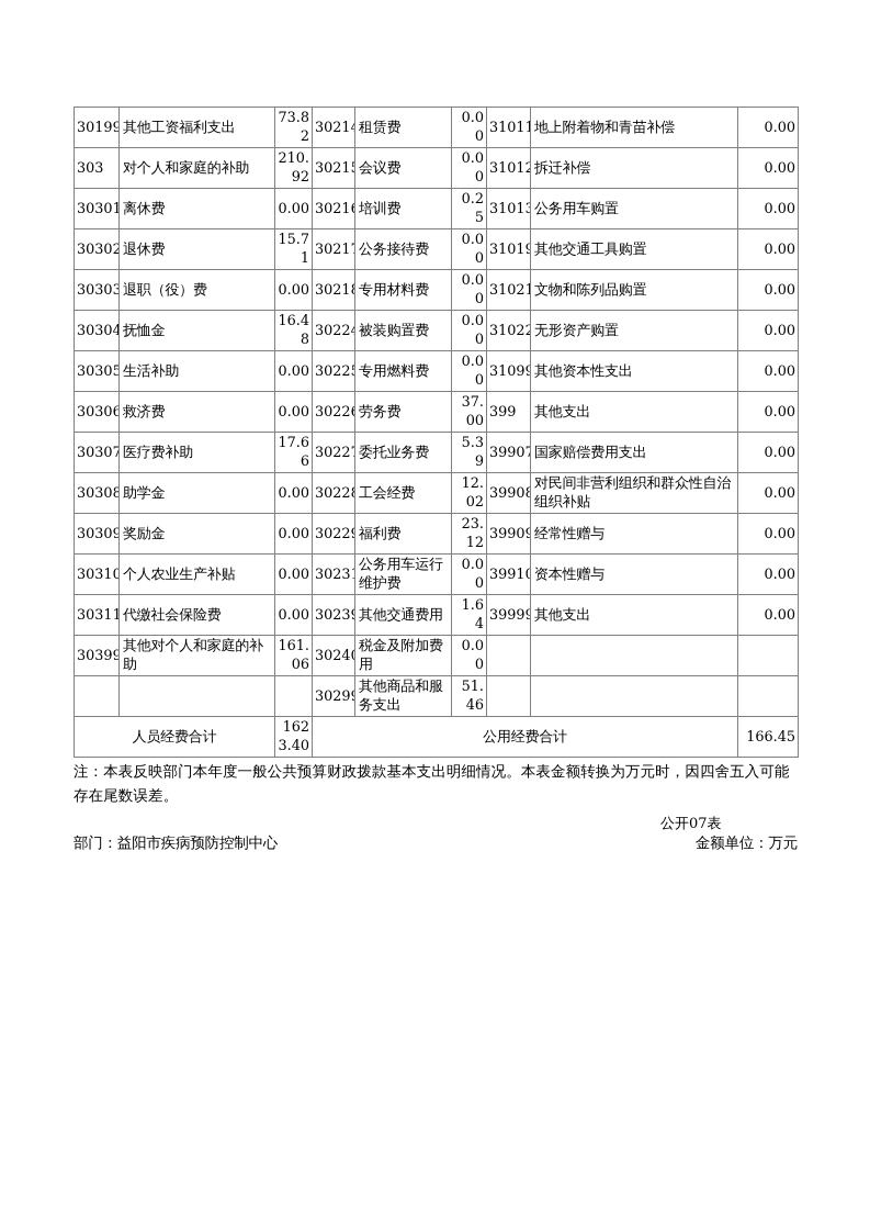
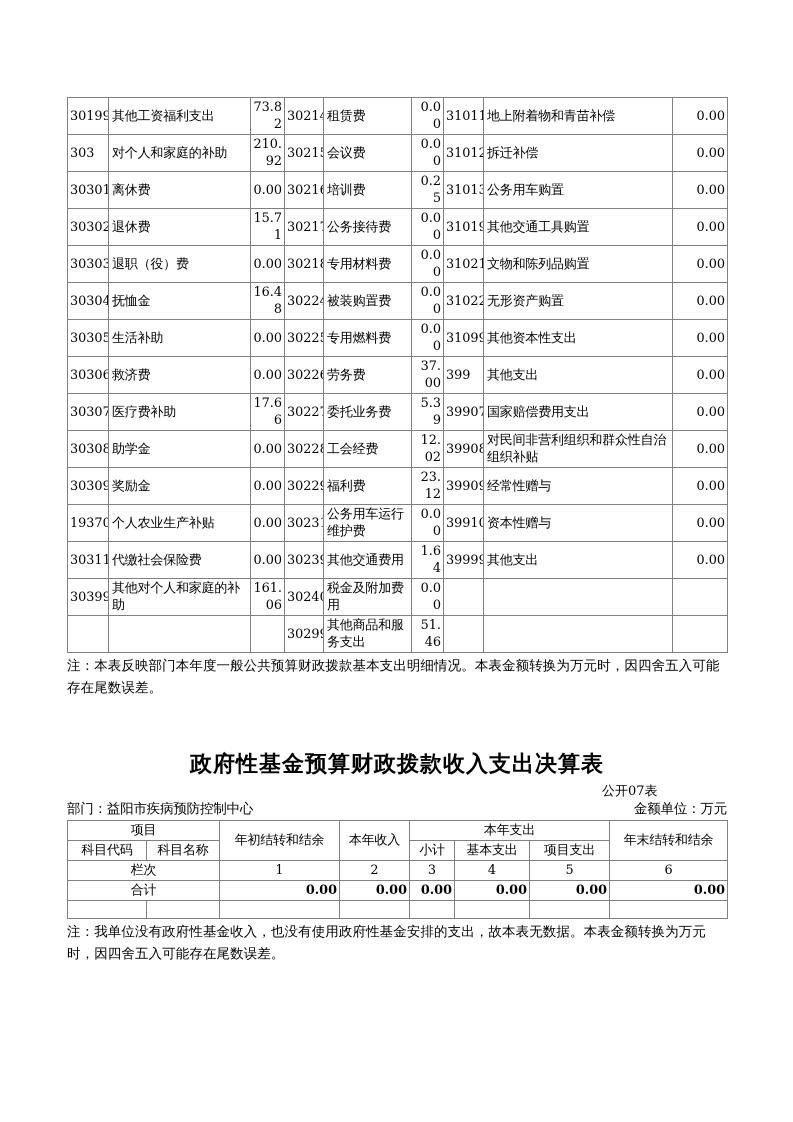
  30199	其他工资福利支出	73.82	3021	租赁费	0.00	31011	地上附着物和青苗补偿	0.00
  303	对个人和家庭的补助	210.92	3021	会议费	0.00	31012	拆迁补偿	0.00
  30301	离休费	0.00	3021	培训费	0.25	31013	公务用车购置	0.00
  30302	退休费	15.71	3021	公务接待费	0.00	31019	其他交通工具购置	0.00
  30303	退职（役）费	0.00	3021	专用材料费	0.00	31021	文物和陈列品购置	0.00
  30304	抚恤金	16.48	3022	被装购置费	0.00	31022	无形资产购置	0.00
  30305	生活补助	0.00	3022	专用燃料费	0.00	31099	其他资本性支出	0.00
  30306	救济费	0.00	3022	劳务费	37.00	399	其他支出	0.00
  30307	医疗费补助	17.66	3022	委托业务费	5.39	39907	国家赔偿费用支出	0.00
  30308	助学金	0.00	3022	工会经费	12.02	39908	对民间非营利组织和群众性自治组织补贴	0.00
  30309	奖励金	0.00	3022	福利费	23.12	39909	经常性赠与	0.00
- 30310	个人农业生产补贴	0.00	3023	公务用车运行维护费	0.00	39910	资本性赠与	0.00
+ 19370	个人农业生产补贴	0.00	3023	公务用车运行维护费	0.00	39910	资本性赠与	0.00
  30311	代缴社会保险费	0.00	3023	其他交通费用	1.64	39999	其他支出	0.00
  30399	其他对个人和家庭的补助	161.06	3024	税金及附加费用	0.00
  			3029	其他商品和服务支出	51.46
- 人员经费合计	1623.40	公用经费合计	166.45
  注：本表反映部门本年度一般公共预算财政拨款基本支出明细情况。本表金额转换为万元时，因四舍五入可能存在尾数误差。
+ 政府性基金预算财政拨款收入支出决算表
  公开07表
  部门：益阳市疾病预防控制中心
  金额单位：万元
+ 项目	年初结转和结余	本年收入	本年支出	年末结转和结余
+ 科目代码	科目名称	小计	基本支出	项目支出
+ 栏次	1	2	3	4	5	6
+ 合计	0.00	0.00	0.00	0.00	0.00	0.00
+ 注：我单位没有政府性基金收入，也没有使用政府性基金安排的支出，故本表无数据。本表金额转换为万元时，因四舍五入可能存在尾数误差。
